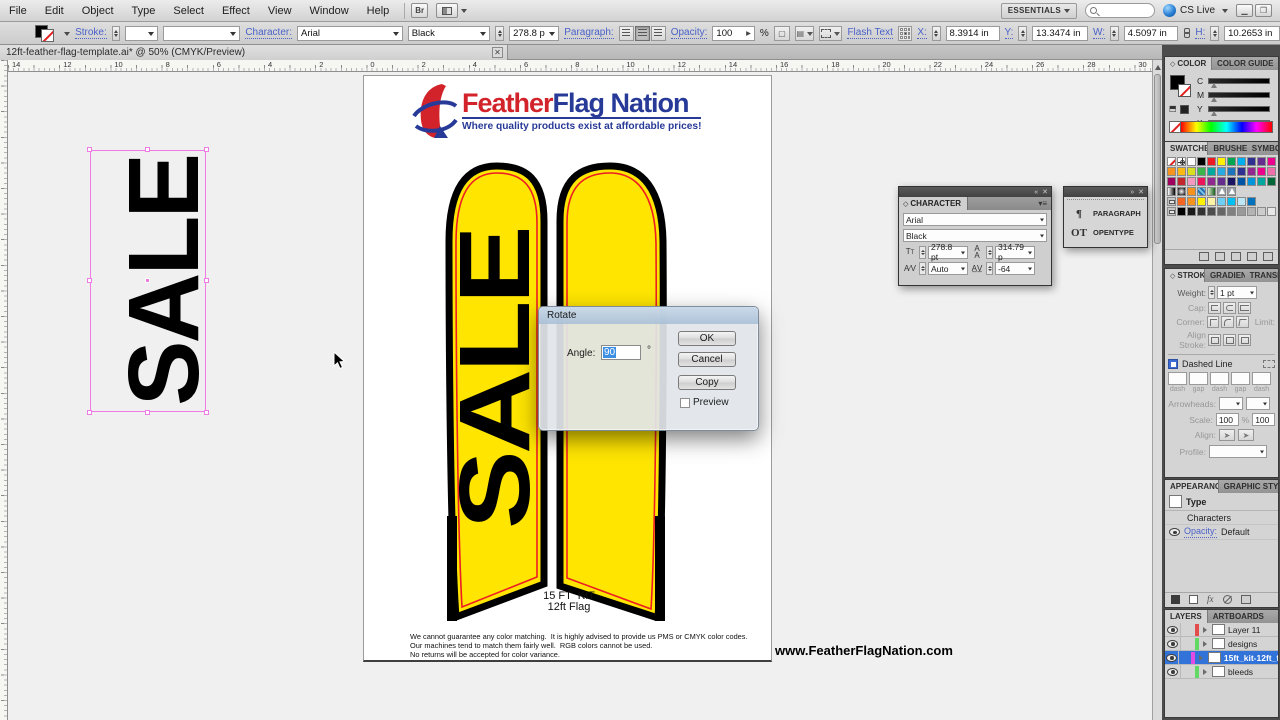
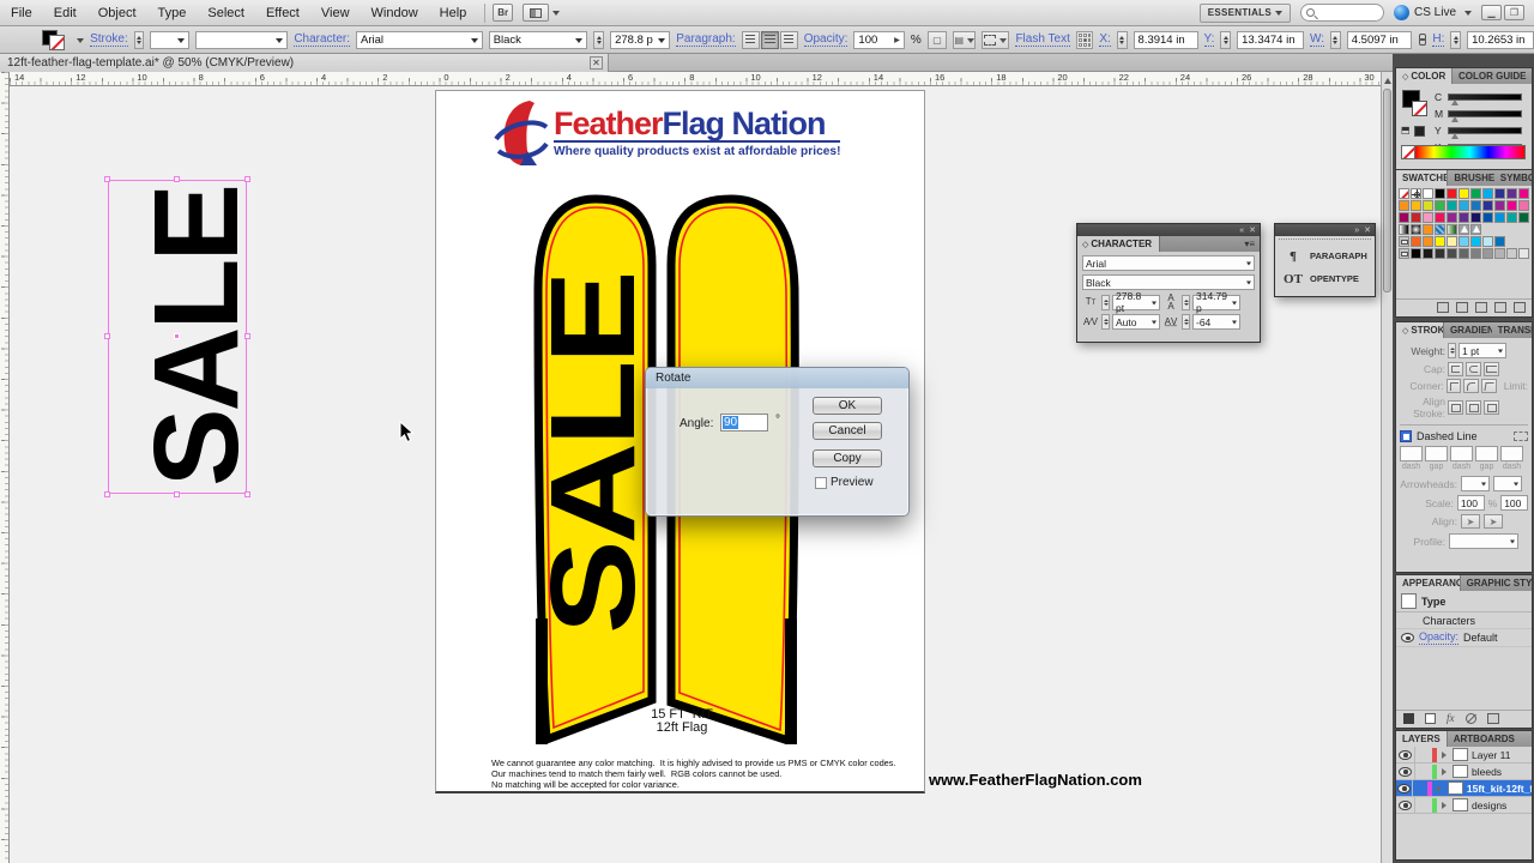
  File
  Edit
  Object
  Type
  Select
  Effect
  View
  Window
  Help
  Br
  ESSENTIALS
  CS Live
  ▁
  ❐
  Stroke:
  Character:
  Arial
  Black
  278.8 p
  Paragraph:
  Opacity:
  100
  ▸
  %
  ▢
  ▤
  Flash Text
  X:
  8.3914 in
  Y:
  13.3474 in
  W:
  4.5097 in
  H:
  10.2653 in
  12ft-feather-flag-template.ai* @ 50% (CMYK/Preview)
  ✕
  FeatherFlag Nation
  Where quality products exist at affordable prices!
  15 FT KIT
  12ft Flag
  We cannot guarantee any color matching. It is highly advised to provide us PMS or CMYK color codes.
  Our machines tend to match them fairly well. RGB colors cannot be used.
- No returns will be accepted for color variance.
+ No matching will be accepted for color variance.
  www.FeatherFlagNation.com
  14
  12
  10
  8
  6
  4
  2
  0
  2
  4
  6
  8
  10
  12
  14
  16
  18
  20
  22
  24
  26
  28
  30
  COLOR
  COLOR GUIDE
  ⬒
  C
  M
  Y
  SWATCHE
  BRUSHE
  SYMBO
  STROK
  GRADIEN
  TRANS
  Weight:
  1 pt
  Cap:
  Corner:
  Limit:
  Align Stroke:
  Dashed Line
  Arrowheads:
  Scale:
  100
  %
  100
  Align:
  ➤
  ➤
  Profile:
  APPEARAN
  GRAPHIC STY
  Type
  Characters
  Opacity:
  Default
  fx
  LAYERS
  ARTBOARDS
  Layer 11
- designs
+ bleeds
  15ft_kit-12ft_f
- bleeds
+ designs
  CHARACTER
  ▾≡
  Arial
  Black
  278.8 pt
  A
  A
  314.79 p
  A⁄V
  Auto
  A̲V̲
  -64
  ¶
  PARAGRAPH
  OT
  OPENTYPE
  Rotate
  Angle:
  90
  °
  OK
  Cancel
  Copy
  Preview
